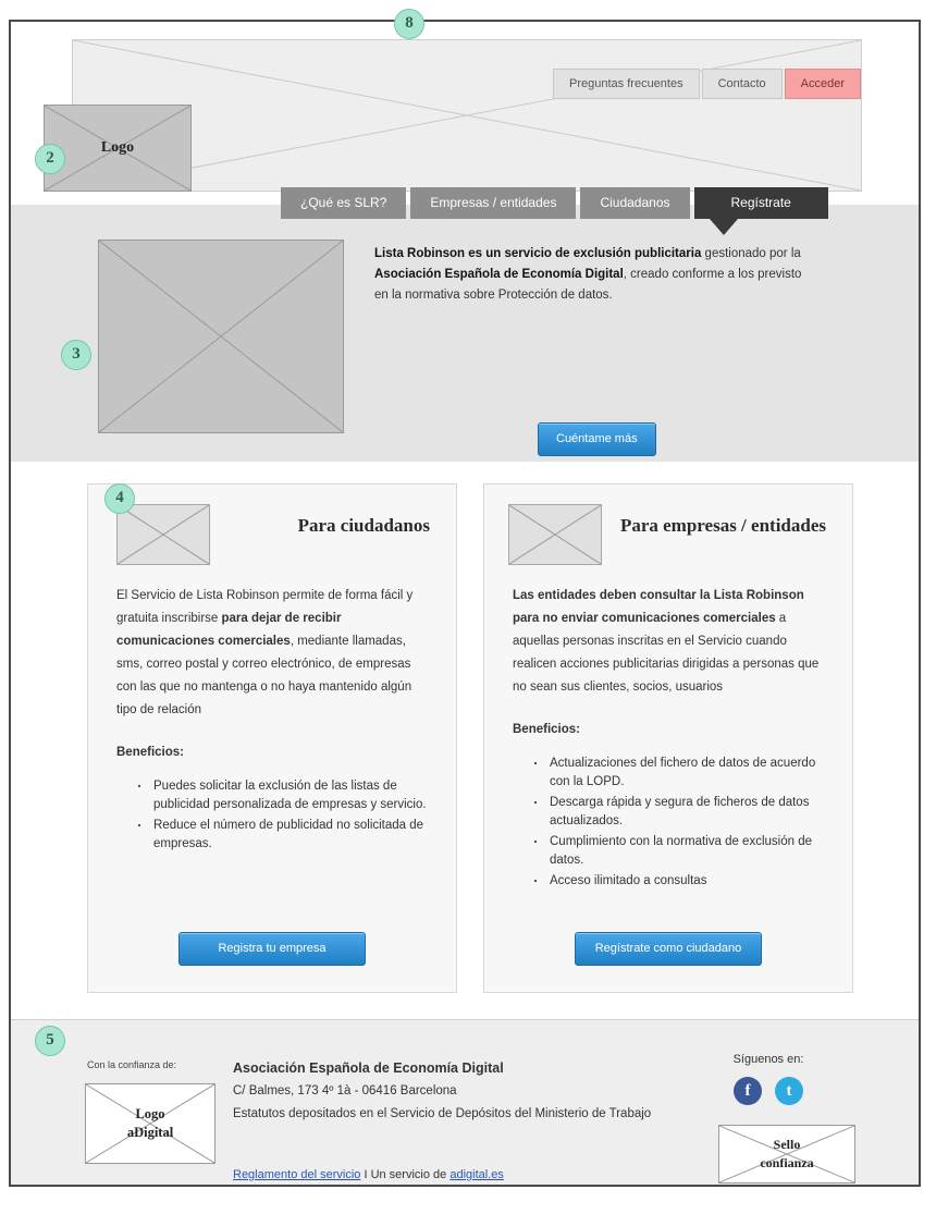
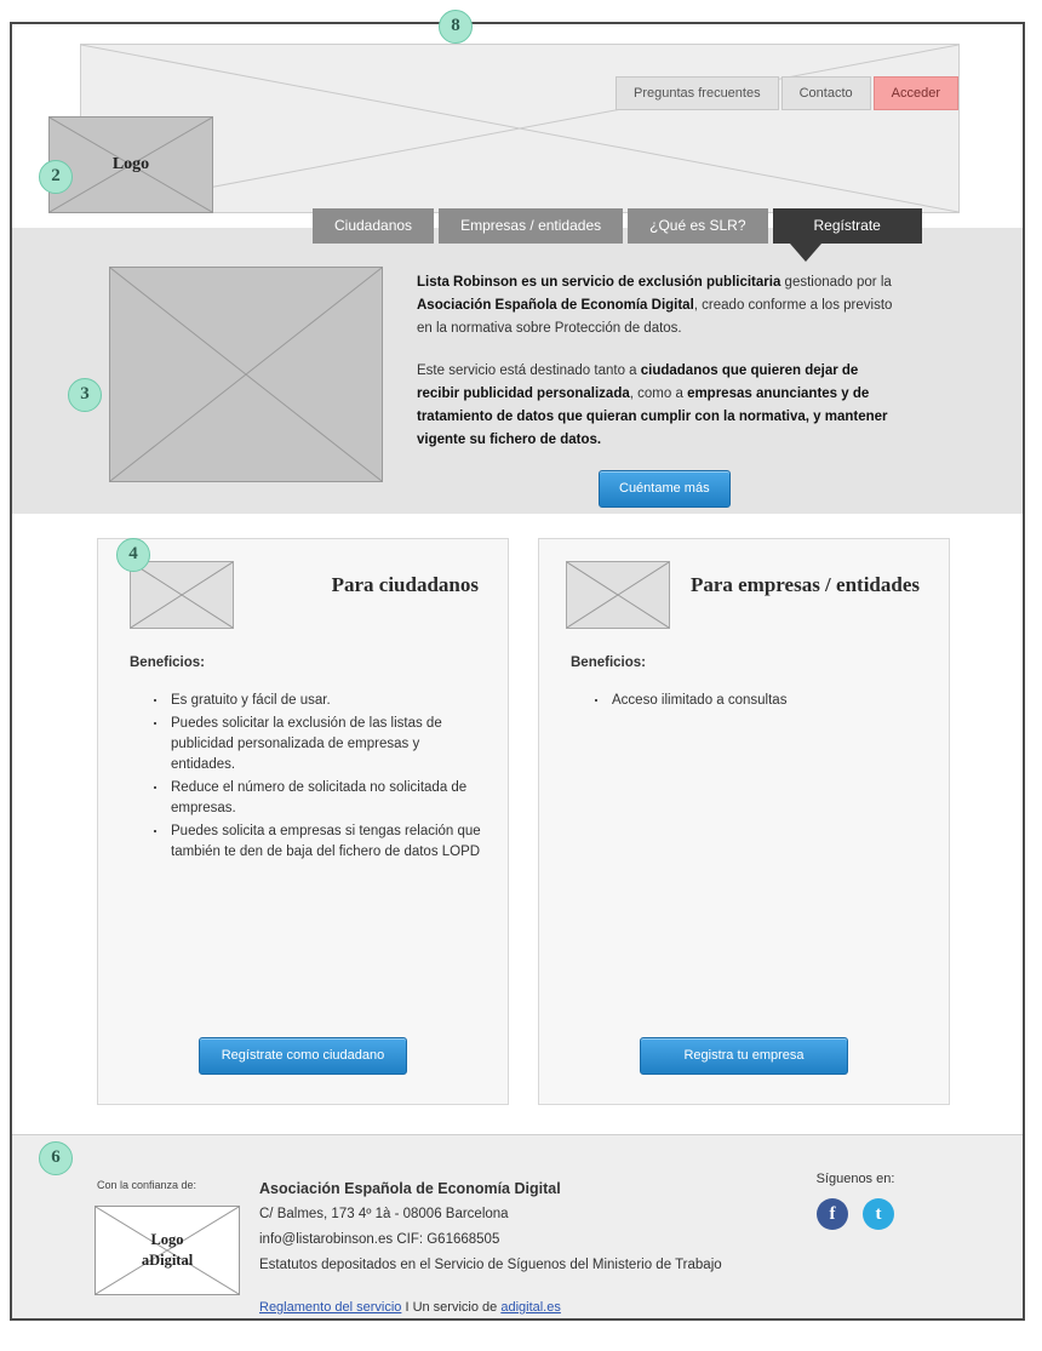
  8
  2
  3
  4
- 5
+ 6
  Preguntas frecuentes
  Contacto
  Acceder
  Logo
- ¿Qué es SLR?
+ Ciudadanos
  Empresas / entidades
- Ciudadanos
+ ¿Qué es SLR?
  Regístrate
  Lista Robinson es un servicio de exclusión publicitaria gestionado por la Asociación Española de Economía Digital, creado conforme a los previsto en la normativa sobre Protección de datos.
+ Este servicio está destinado tanto a ciudadanos que quieren dejar de recibir publicidad personalizada, como a empresas anunciantes y de tratamiento de datos que quieran cumplir con la normativa, y mantener vigente su fichero de datos.
  Cuéntame más
  Para ciudadanos
- El Servicio de Lista Robinson permite de forma fácil y gratuita inscribirse para dejar de recibir comunicaciones comerciales, mediante llamadas, sms, correo postal y correo electrónico, de empresas con las que no mantenga o no haya mantenido algún tipo de relación
  Beneficios:
+ Es gratuito y fácil de usar.
- Puedes solicitar la exclusión de las listas de publicidad personalizada de empresas y servicio.
+ Puedes solicitar la exclusión de las listas de publicidad personalizada de empresas y entidades.
- Reduce el número de publicidad no solicitada de empresas.
+ Reduce el número de solicitada no solicitada de empresas.
+ Puedes solicita a empresas si tengas relación que también te den de baja del fichero de datos LOPD
- Registra tu empresa
+ Regístrate como ciudadano
  Para empresas / entidades
- Las entidades deben consultar la Lista Robinson para no enviar comunicaciones comerciales a aquellas personas inscritas en el Servicio cuando realicen acciones publicitarias dirigidas a personas que no sean sus clientes, socios, usuarios
  Beneficios:
- Actualizaciones del fichero de datos de acuerdo con la LOPD.
- Descarga rápida y segura de ficheros de datos actualizados.
- Cumplimiento con la normativa de exclusión de datos.
  Acceso ilimitado a consultas
- Regístrate como ciudadano
+ Registra tu empresa
  Con la confianza de:
  Logo
  aDigital
  Asociación Española de Economía Digital
- C/ Balmes, 173 4º 1à - 06416 Barcelona
+ C/ Balmes, 173 4º 1à - 08006 Barcelona
+ info@listarobinson.es CIF: G61668505
- Estatutos depositados en el Servicio de Depósitos del Ministerio de Trabajo
+ Estatutos depositados en el Servicio de Síguenos del Ministerio de Trabajo
  Reglamento del servicio I Un servicio de adigital.es
  Síguenos en:
  f
  t
- Sello
- confianza
